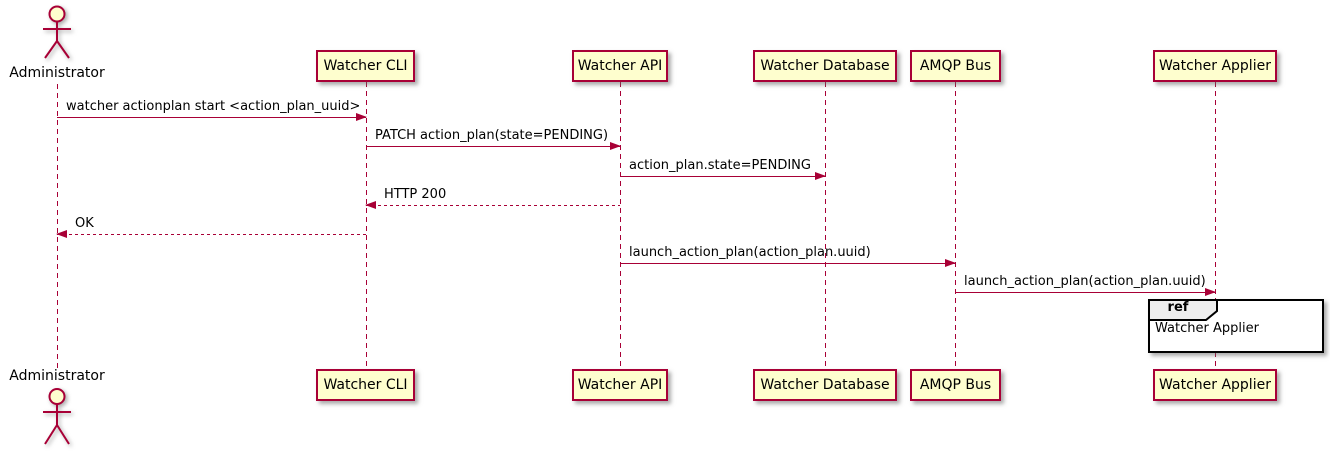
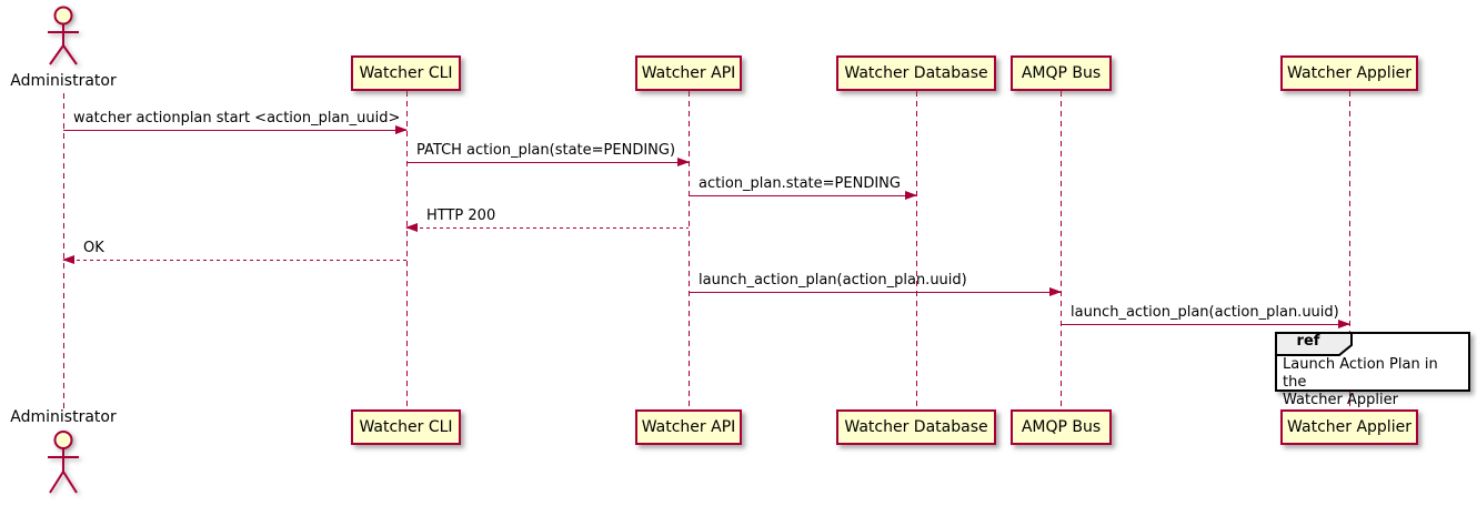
  Administrator
  Watcher CLI
  Watcher API
  Watcher Database
  AMQP Bus
  Watcher Applier
  watcher actionplan start <action_plan_uuid>
  PATCH action_plan(state=PENDING)
  action_plan.state=PENDING
  HTTP 200
  OK
  launch_action_plan(action_plan.uuid)
  launch_action_plan(action_plan.uuid)
  ref
+ Launch Action Plan in the
  Watcher Applier
  Watcher CLI
  Watcher API
  Watcher Database
  AMQP Bus
  Watcher Applier
  Administrator
